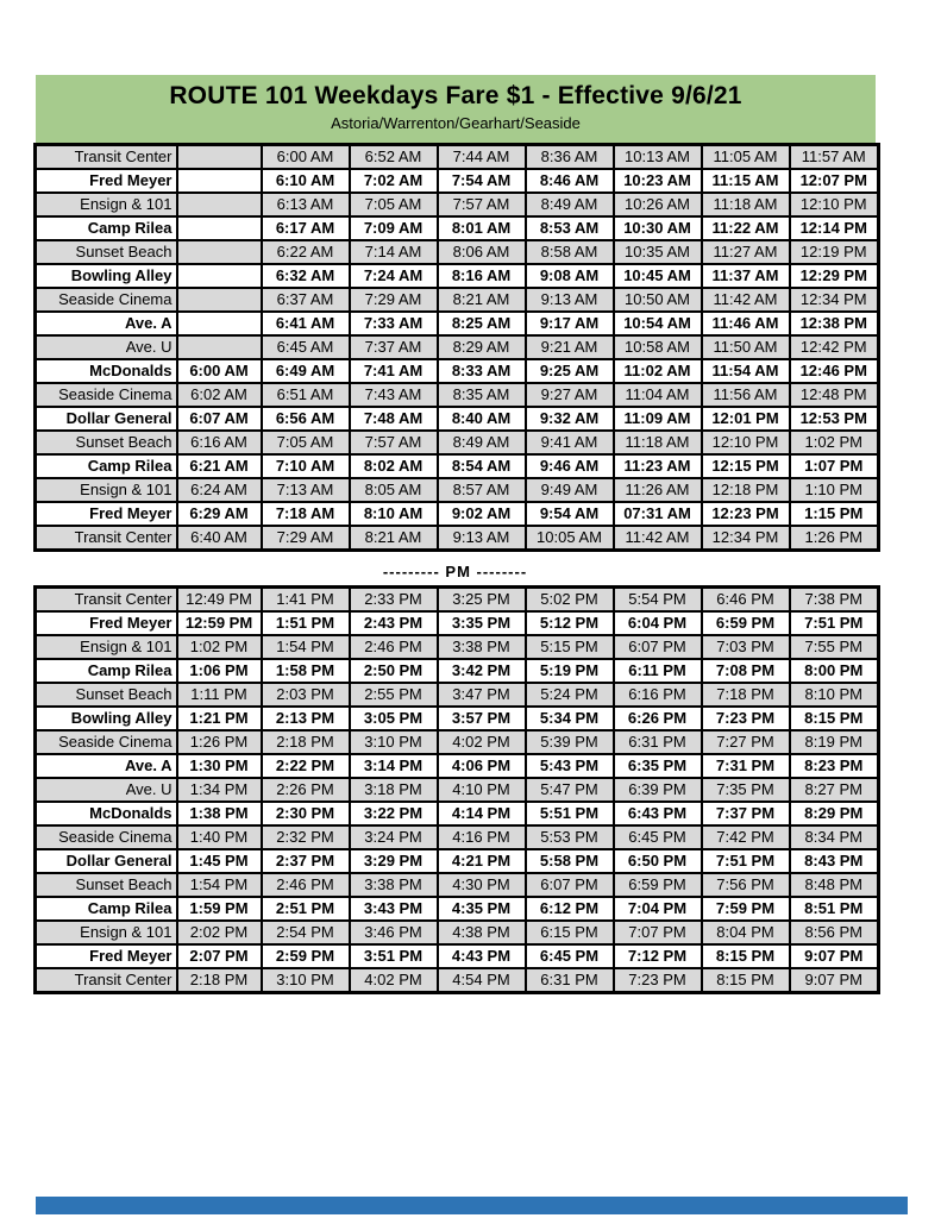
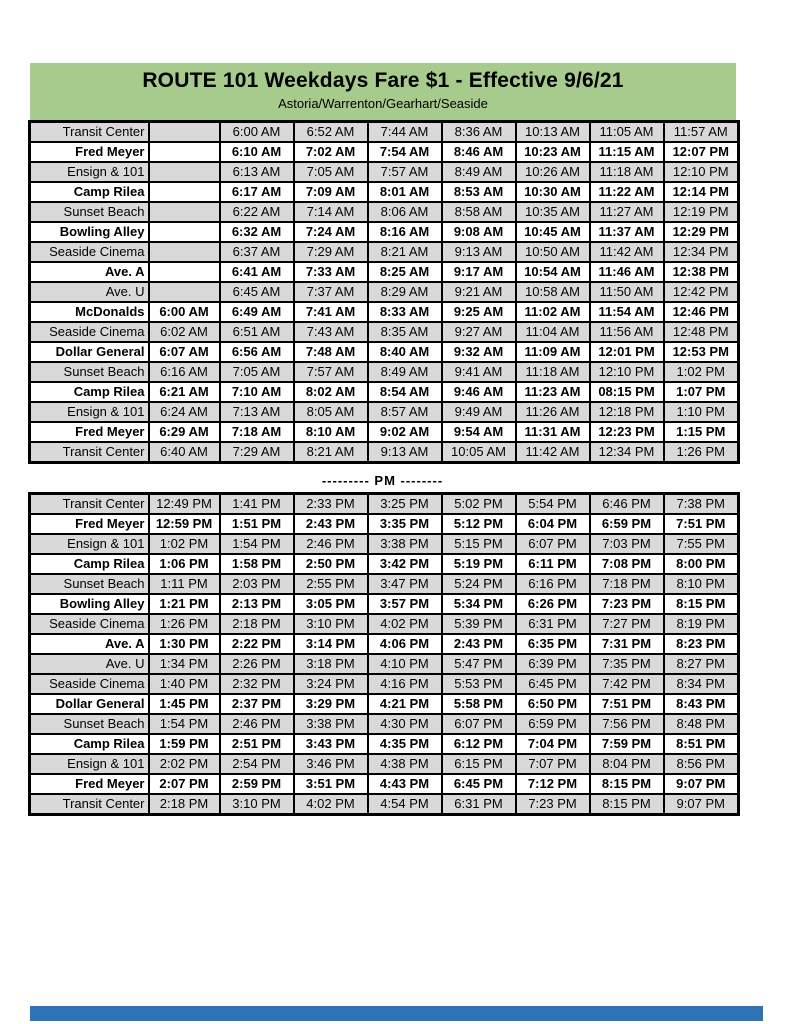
  ROUTE 101 Weekdays Fare $1 - Effective 9/6/21
  Astoria/Warrenton/Gearhart/Seaside
  Transit Center		6:00 AM	6:52 AM	7:44 AM	8:36 AM	10:13 AM	11:05 AM	11:57 AM
  Fred Meyer		6:10 AM	7:02 AM	7:54 AM	8:46 AM	10:23 AM	11:15 AM	12:07 PM
  Ensign & 101		6:13 AM	7:05 AM	7:57 AM	8:49 AM	10:26 AM	11:18 AM	12:10 PM
  Camp Rilea		6:17 AM	7:09 AM	8:01 AM	8:53 AM	10:30 AM	11:22 AM	12:14 PM
  Sunset Beach		6:22 AM	7:14 AM	8:06 AM	8:58 AM	10:35 AM	11:27 AM	12:19 PM
  Bowling Alley		6:32 AM	7:24 AM	8:16 AM	9:08 AM	10:45 AM	11:37 AM	12:29 PM
  Seaside Cinema		6:37 AM	7:29 AM	8:21 AM	9:13 AM	10:50 AM	11:42 AM	12:34 PM
  Ave. A		6:41 AM	7:33 AM	8:25 AM	9:17 AM	10:54 AM	11:46 AM	12:38 PM
  Ave. U		6:45 AM	7:37 AM	8:29 AM	9:21 AM	10:58 AM	11:50 AM	12:42 PM
  McDonalds	6:00 AM	6:49 AM	7:41 AM	8:33 AM	9:25 AM	11:02 AM	11:54 AM	12:46 PM
  Seaside Cinema	6:02 AM	6:51 AM	7:43 AM	8:35 AM	9:27 AM	11:04 AM	11:56 AM	12:48 PM
  Dollar General	6:07 AM	6:56 AM	7:48 AM	8:40 AM	9:32 AM	11:09 AM	12:01 PM	12:53 PM
  Sunset Beach	6:16 AM	7:05 AM	7:57 AM	8:49 AM	9:41 AM	11:18 AM	12:10 PM	1:02 PM
- Camp Rilea	6:21 AM	7:10 AM	8:02 AM	8:54 AM	9:46 AM	11:23 AM	12:15 PM	1:07 PM
+ Camp Rilea	6:21 AM	7:10 AM	8:02 AM	8:54 AM	9:46 AM	11:23 AM	08:15 PM	1:07 PM
  Ensign & 101	6:24 AM	7:13 AM	8:05 AM	8:57 AM	9:49 AM	11:26 AM	12:18 PM	1:10 PM
- Fred Meyer	6:29 AM	7:18 AM	8:10 AM	9:02 AM	9:54 AM	07:31 AM	12:23 PM	1:15 PM
+ Fred Meyer	6:29 AM	7:18 AM	8:10 AM	9:02 AM	9:54 AM	11:31 AM	12:23 PM	1:15 PM
  Transit Center	6:40 AM	7:29 AM	8:21 AM	9:13 AM	10:05 AM	11:42 AM	12:34 PM	1:26 PM
  --------- PM --------
  Transit Center	12:49 PM	1:41 PM	2:33 PM	3:25 PM	5:02 PM	5:54 PM	6:46 PM	7:38 PM
  Fred Meyer	12:59 PM	1:51 PM	2:43 PM	3:35 PM	5:12 PM	6:04 PM	6:59 PM	7:51 PM
  Ensign & 101	1:02 PM	1:54 PM	2:46 PM	3:38 PM	5:15 PM	6:07 PM	7:03 PM	7:55 PM
  Camp Rilea	1:06 PM	1:58 PM	2:50 PM	3:42 PM	5:19 PM	6:11 PM	7:08 PM	8:00 PM
  Sunset Beach	1:11 PM	2:03 PM	2:55 PM	3:47 PM	5:24 PM	6:16 PM	7:18 PM	8:10 PM
  Bowling Alley	1:21 PM	2:13 PM	3:05 PM	3:57 PM	5:34 PM	6:26 PM	7:23 PM	8:15 PM
  Seaside Cinema	1:26 PM	2:18 PM	3:10 PM	4:02 PM	5:39 PM	6:31 PM	7:27 PM	8:19 PM
- Ave. A	1:30 PM	2:22 PM	3:14 PM	4:06 PM	5:43 PM	6:35 PM	7:31 PM	8:23 PM
+ Ave. A	1:30 PM	2:22 PM	3:14 PM	4:06 PM	2:43 PM	6:35 PM	7:31 PM	8:23 PM
  Ave. U	1:34 PM	2:26 PM	3:18 PM	4:10 PM	5:47 PM	6:39 PM	7:35 PM	8:27 PM
- McDonalds	1:38 PM	2:30 PM	3:22 PM	4:14 PM	5:51 PM	6:43 PM	7:37 PM	8:29 PM
  Seaside Cinema	1:40 PM	2:32 PM	3:24 PM	4:16 PM	5:53 PM	6:45 PM	7:42 PM	8:34 PM
  Dollar General	1:45 PM	2:37 PM	3:29 PM	4:21 PM	5:58 PM	6:50 PM	7:51 PM	8:43 PM
  Sunset Beach	1:54 PM	2:46 PM	3:38 PM	4:30 PM	6:07 PM	6:59 PM	7:56 PM	8:48 PM
  Camp Rilea	1:59 PM	2:51 PM	3:43 PM	4:35 PM	6:12 PM	7:04 PM	7:59 PM	8:51 PM
  Ensign & 101	2:02 PM	2:54 PM	3:46 PM	4:38 PM	6:15 PM	7:07 PM	8:04 PM	8:56 PM
  Fred Meyer	2:07 PM	2:59 PM	3:51 PM	4:43 PM	6:45 PM	7:12 PM	8:15 PM	9:07 PM
  Transit Center	2:18 PM	3:10 PM	4:02 PM	4:54 PM	6:31 PM	7:23 PM	8:15 PM	9:07 PM
